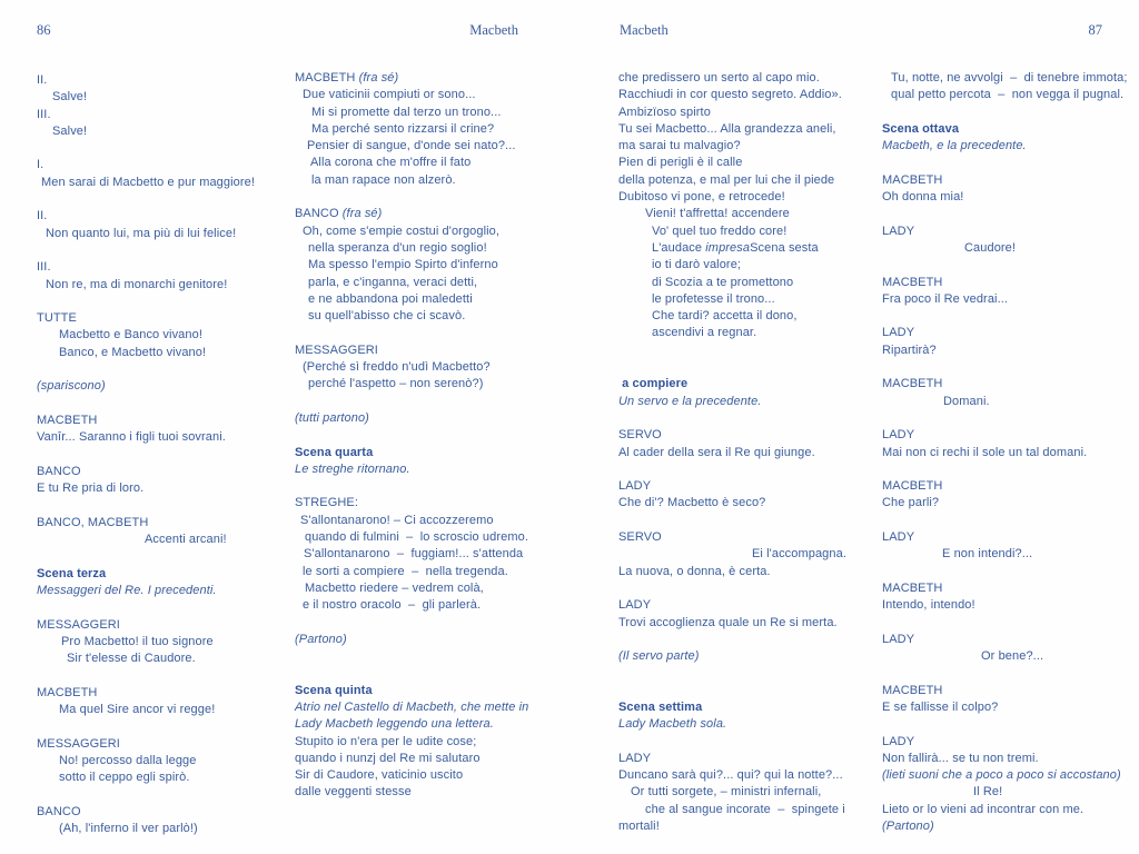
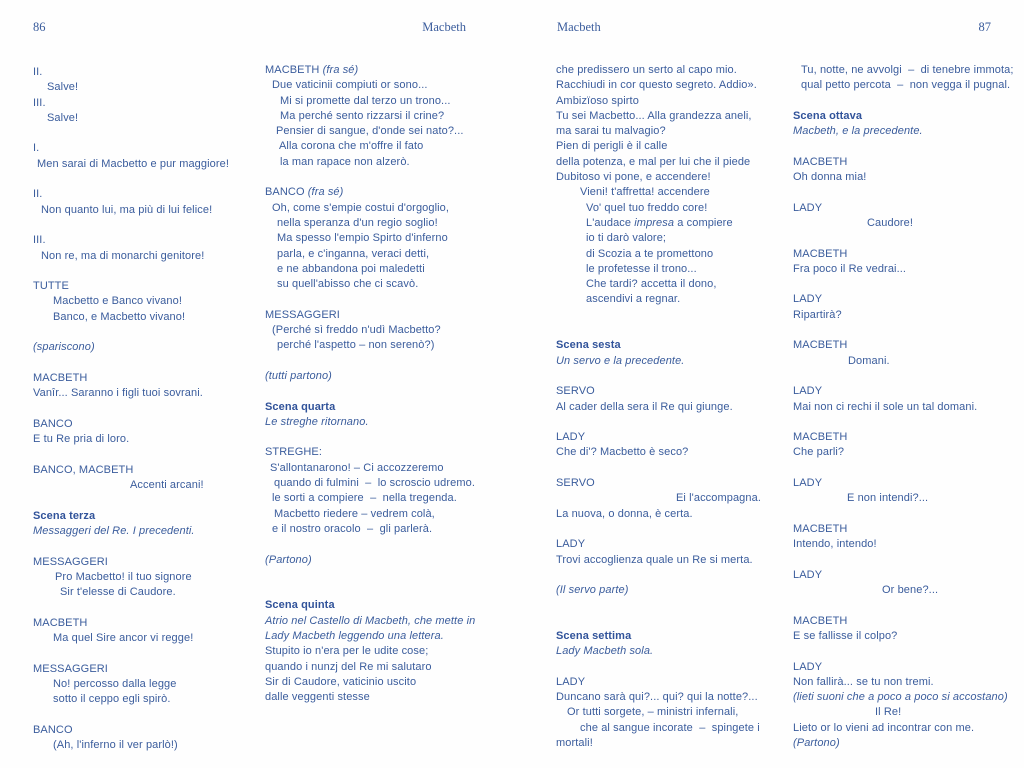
  86
  Macbeth
  Macbeth
  87
  II.
  Salve!
  III.
  Salve!
  I.
  Men sarai di Macbetto e pur maggiore!
  II.
  Non quanto lui, ma più di lui felice!
  III.
  Non re, ma di monarchi genitore!
  TUTTE
  Macbetto e Banco vivano!
  Banco, e Macbetto vivano!
  (spariscono)
  MACBETH
  Vanîr... Saranno i figli tuoi sovrani.
  BANCO
  E tu Re pria di loro.
  BANCO, MACBETH
  Accenti arcani!
  Scena terza
  Messaggeri del Re. I precedenti.
  MESSAGGERI
  Pro Macbetto! il tuo signore
  Sir t'elesse di Caudore.
  MACBETH
  Ma quel Sire ancor vi regge!
  MESSAGGERI
  No! percosso dalla legge
  sotto il ceppo egli spirò.
  BANCO
  (Ah, l'inferno il ver parlò!)
  MACBETH (fra sé)
  Due vaticinii compiuti or sono...
  Mi si promette dal terzo un trono...
  Ma perché sento rizzarsi il crine?
  Pensier di sangue, d'onde sei nato?...
  Alla corona che m'offre il fato
  la man rapace non alzerò.
  BANCO (fra sé)
  Oh, come s'empie costui d'orgoglio,
  nella speranza d'un regio soglio!
  Ma spesso l'empio Spirto d'inferno
  parla, e c'inganna, veraci detti,
  e ne abbandona poi maledetti
  su quell'abisso che ci scavò.
  MESSAGGERI
  (Perché sì freddo n'udì Macbetto?
  perché l'aspetto – non serenò?)
  (tutti partono)
  Scena quarta
  Le streghe ritornano.
  STREGHE:
  S'allontanarono! – Ci accozzeremo
  quando di fulmini – lo scroscio udremo.
- S'allontanarono – fuggiam!... s'attenda
  le sorti a compiere – nella tregenda.
  Macbetto riedere – vedrem colà,
  e il nostro oracolo – gli parlerà.
  (Partono)
  Scena quinta
  Atrio nel Castello di Macbeth, che mette in
  Lady Macbeth leggendo una lettera.
  Stupito io n'era per le udite cose;
  quando i nunzj del Re mi salutaro
  Sir di Caudore, vaticinio uscito
  dalle veggenti stesse
  che predissero un serto al capo mio.
  Racchiudi in cor questo segreto. Addio».
  Ambizïoso spirto
  Tu sei Macbetto... Alla grandezza aneli,
  ma sarai tu malvagio?
  Pien di perigli è il calle
  della potenza, e mal per lui che il piede
- Dubitoso vi pone, e retrocede!
+ Dubitoso vi pone, e accendere!
  Vieni! t'affretta! accendere
  Vo' quel tuo freddo core!
- L'audace impresaScena sesta
+ L'audace impresa a compiere
  io ti darò valore;
  di Scozia a te promettono
  le profetesse il trono...
  Che tardi? accetta il dono,
  ascendivi a regnar.
- a compiere
+ Scena sesta
  Un servo e la precedente.
  SERVO
  Al cader della sera il Re qui giunge.
  LADY
  Che di'? Macbetto è seco?
  SERVO
  Ei l'accompagna.
  La nuova, o donna, è certa.
  LADY
  Trovi accoglienza quale un Re si merta.
  (Il servo parte)
  Scena settima
  Lady Macbeth sola.
  LADY
  Duncano sarà qui?... qui? qui la notte?...
  Or tutti sorgete, – ministri infernali,
  che al sangue incorate – spingete i
  mortali!
  Tu, notte, ne avvolgi – di tenebre immota;
  qual petto percota – non vegga il pugnal.
  Scena ottava
  Macbeth, e la precedente.
  MACBETH
  Oh donna mia!
  LADY
  Caudore!
  MACBETH
  Fra poco il Re vedrai...
  LADY
  Ripartirà?
  MACBETH
  Domani.
  LADY
  Mai non ci rechi il sole un tal domani.
  MACBETH
  Che parli?
  LADY
  E non intendi?...
  MACBETH
  Intendo, intendo!
  LADY
  Or bene?...
  MACBETH
  E se fallisse il colpo?
  LADY
  Non fallirà... se tu non tremi.
  (lieti suoni che a poco a poco si accostano)
  Il Re!
  Lieto or lo vieni ad incontrar con me.
  (Partono)
